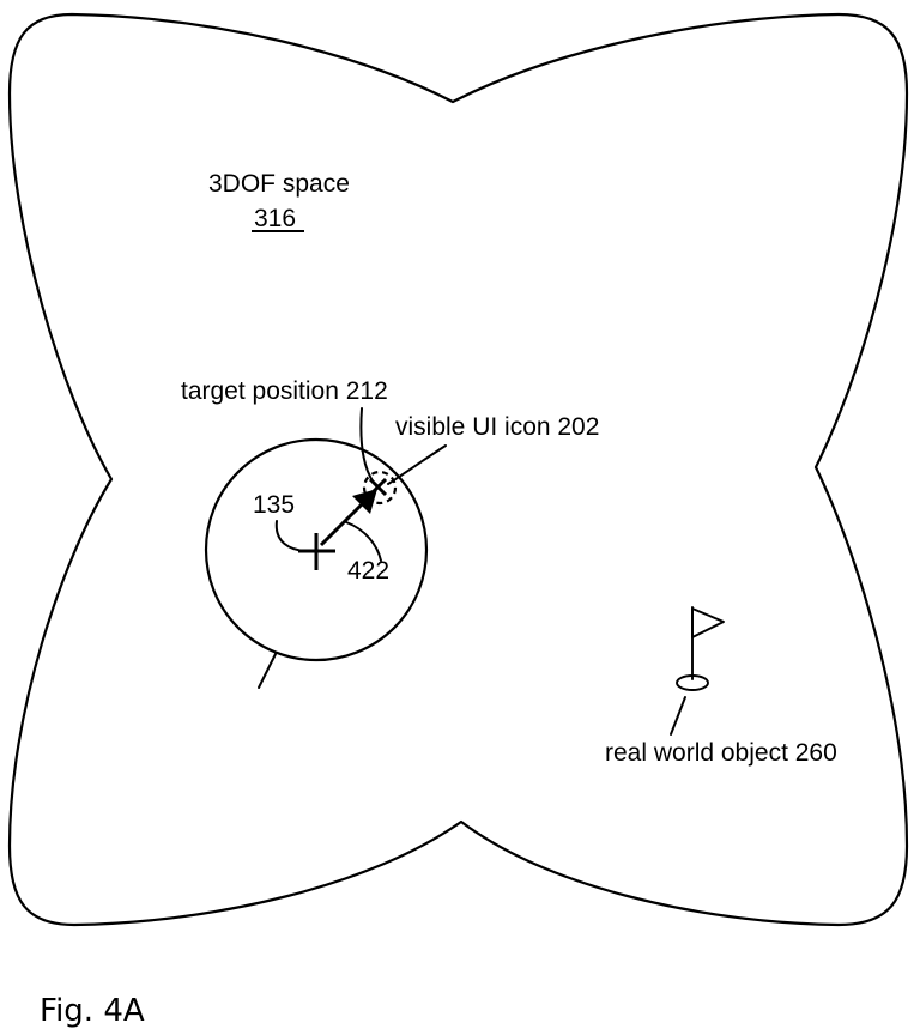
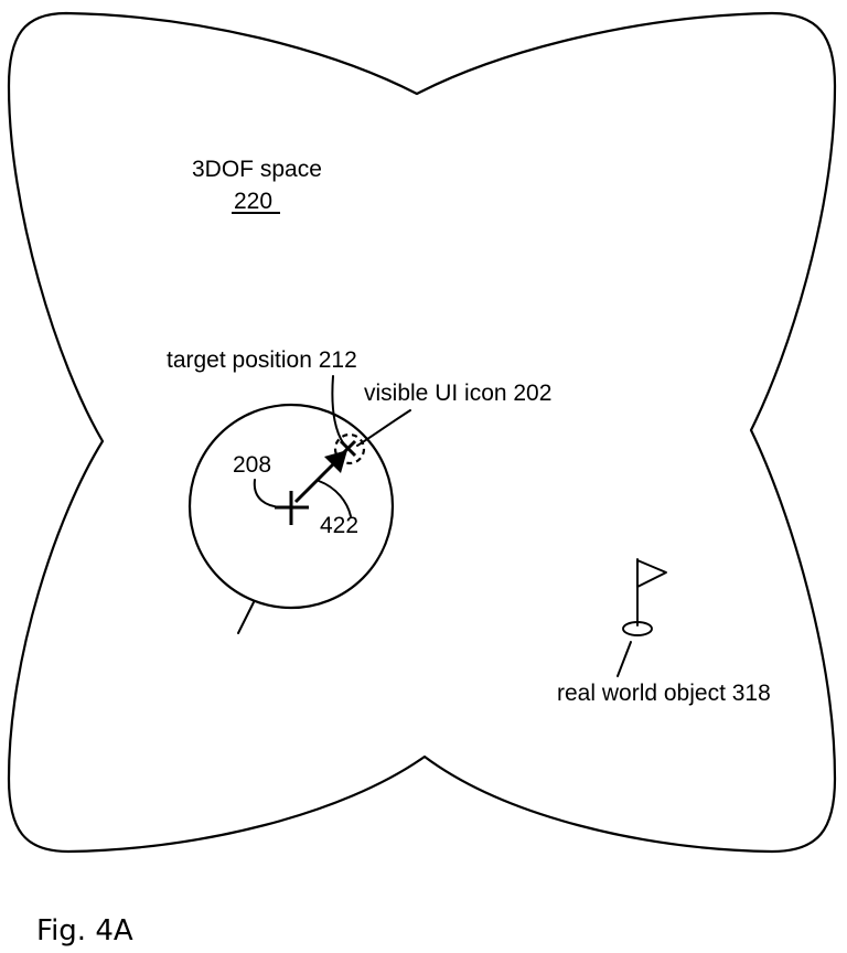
  3DOF space
- 316
+ 220
- 135
+ 208
  422
  target position 212
  visible UI icon 202
- real world object 260
+ real world object 318
  Fig. 4A
